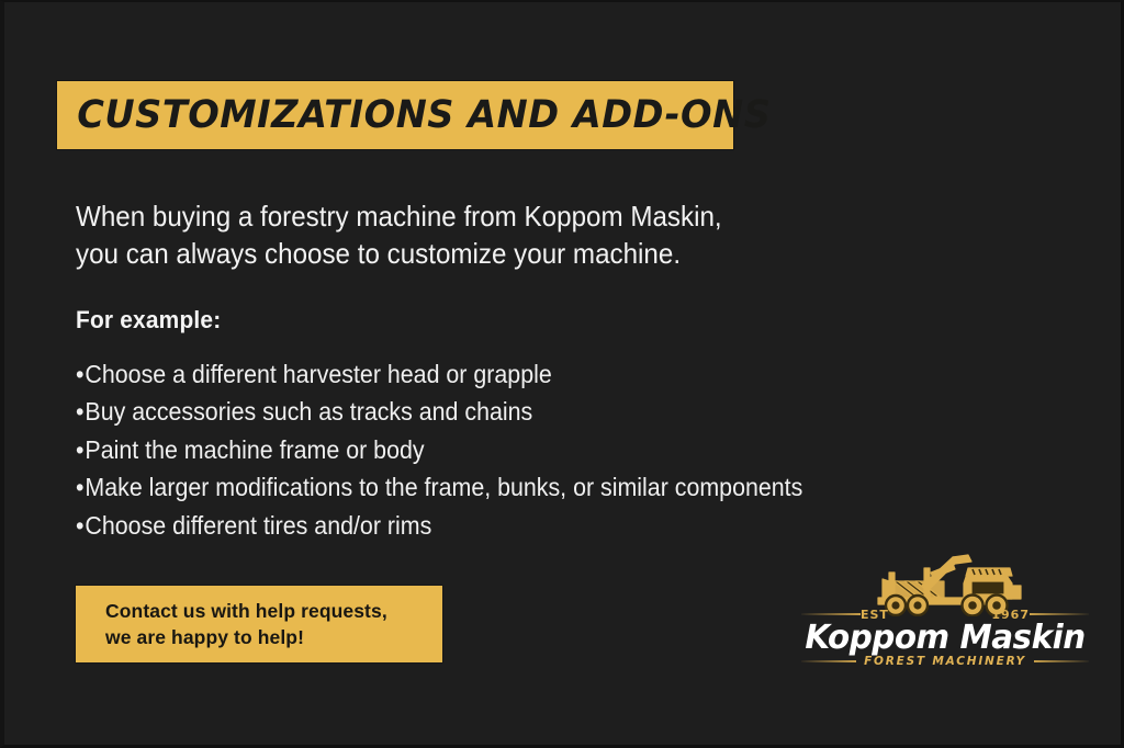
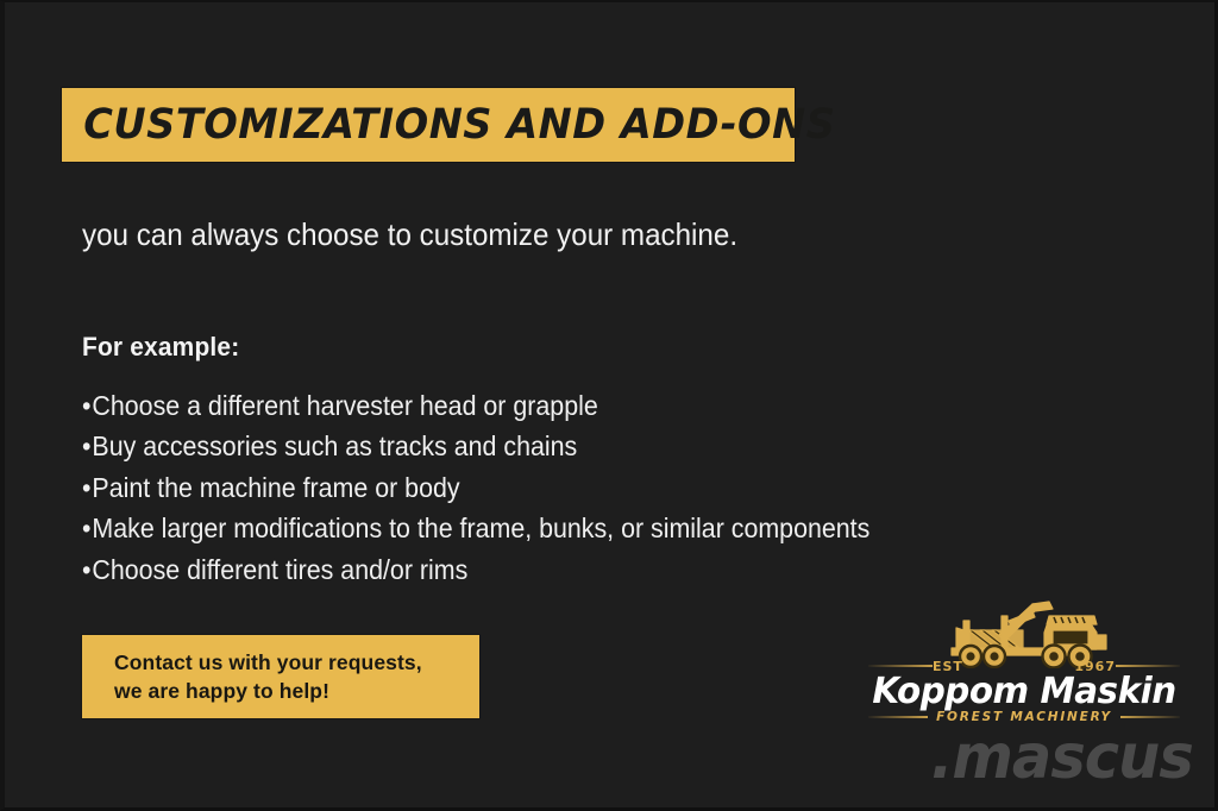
  CUSTOMIZATIONS AND ADD-ONS
- When buying a forestry machine from Koppom Maskin,
  you can always choose to customize your machine.
  For example:
  •Choose a different harvester head or grapple
  •Buy accessories such as tracks and chains
  •Paint the machine frame or body
  •Make larger modifications to the frame, bunks, or similar components
  •Choose different tires and/or rims
- Contact us with help requests,
+ Contact us with your requests,
  we are happy to help!
  EST
  1967
  Koppom Maskin
  FOREST MACHINERY
+ .mascus
